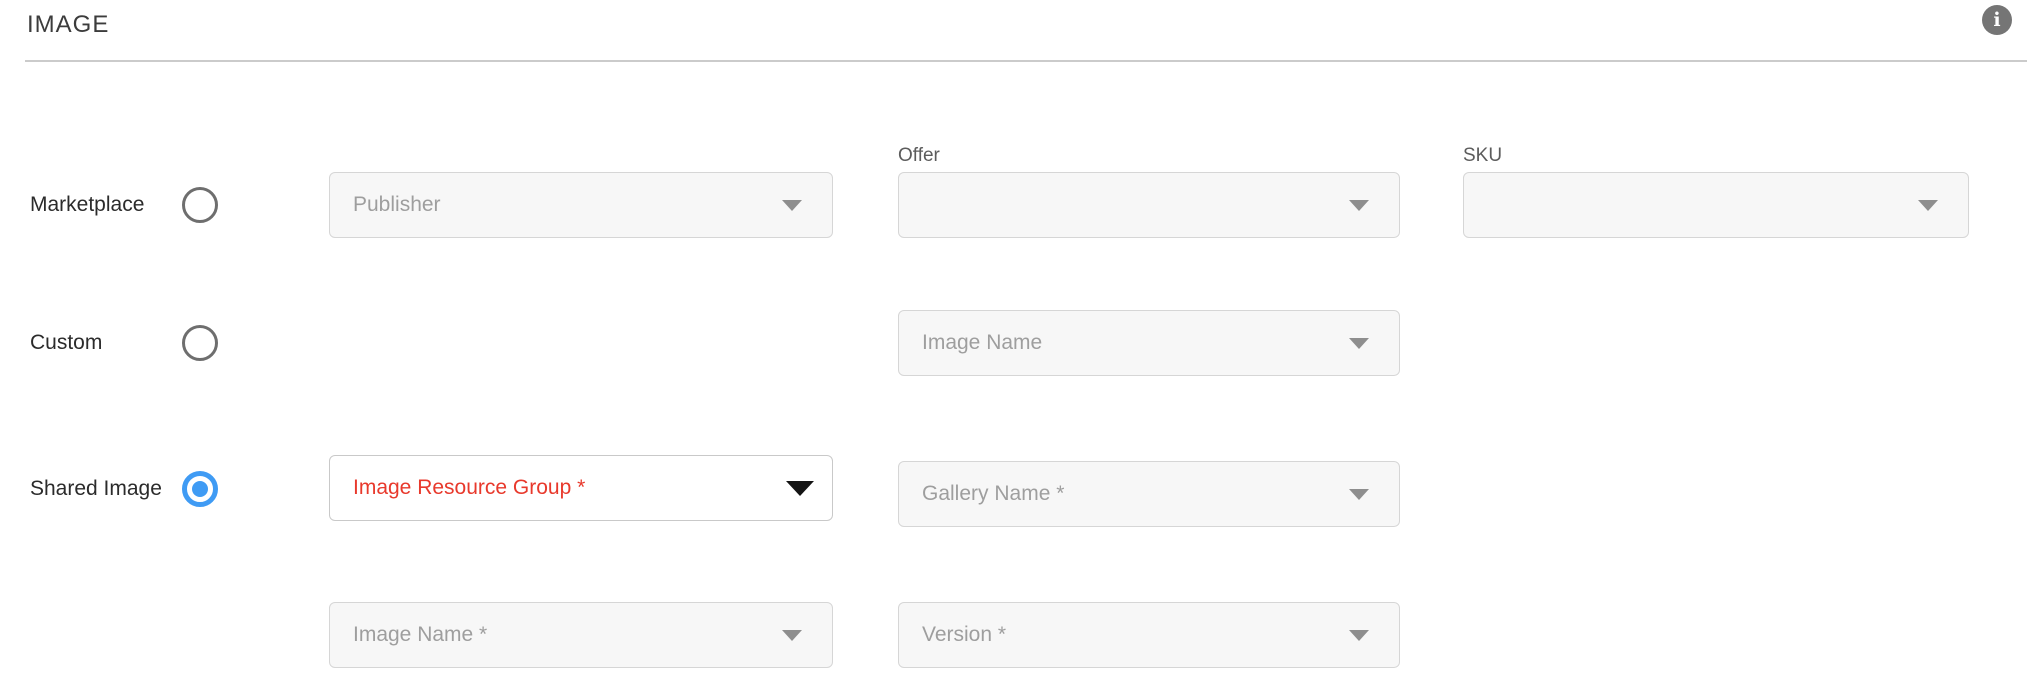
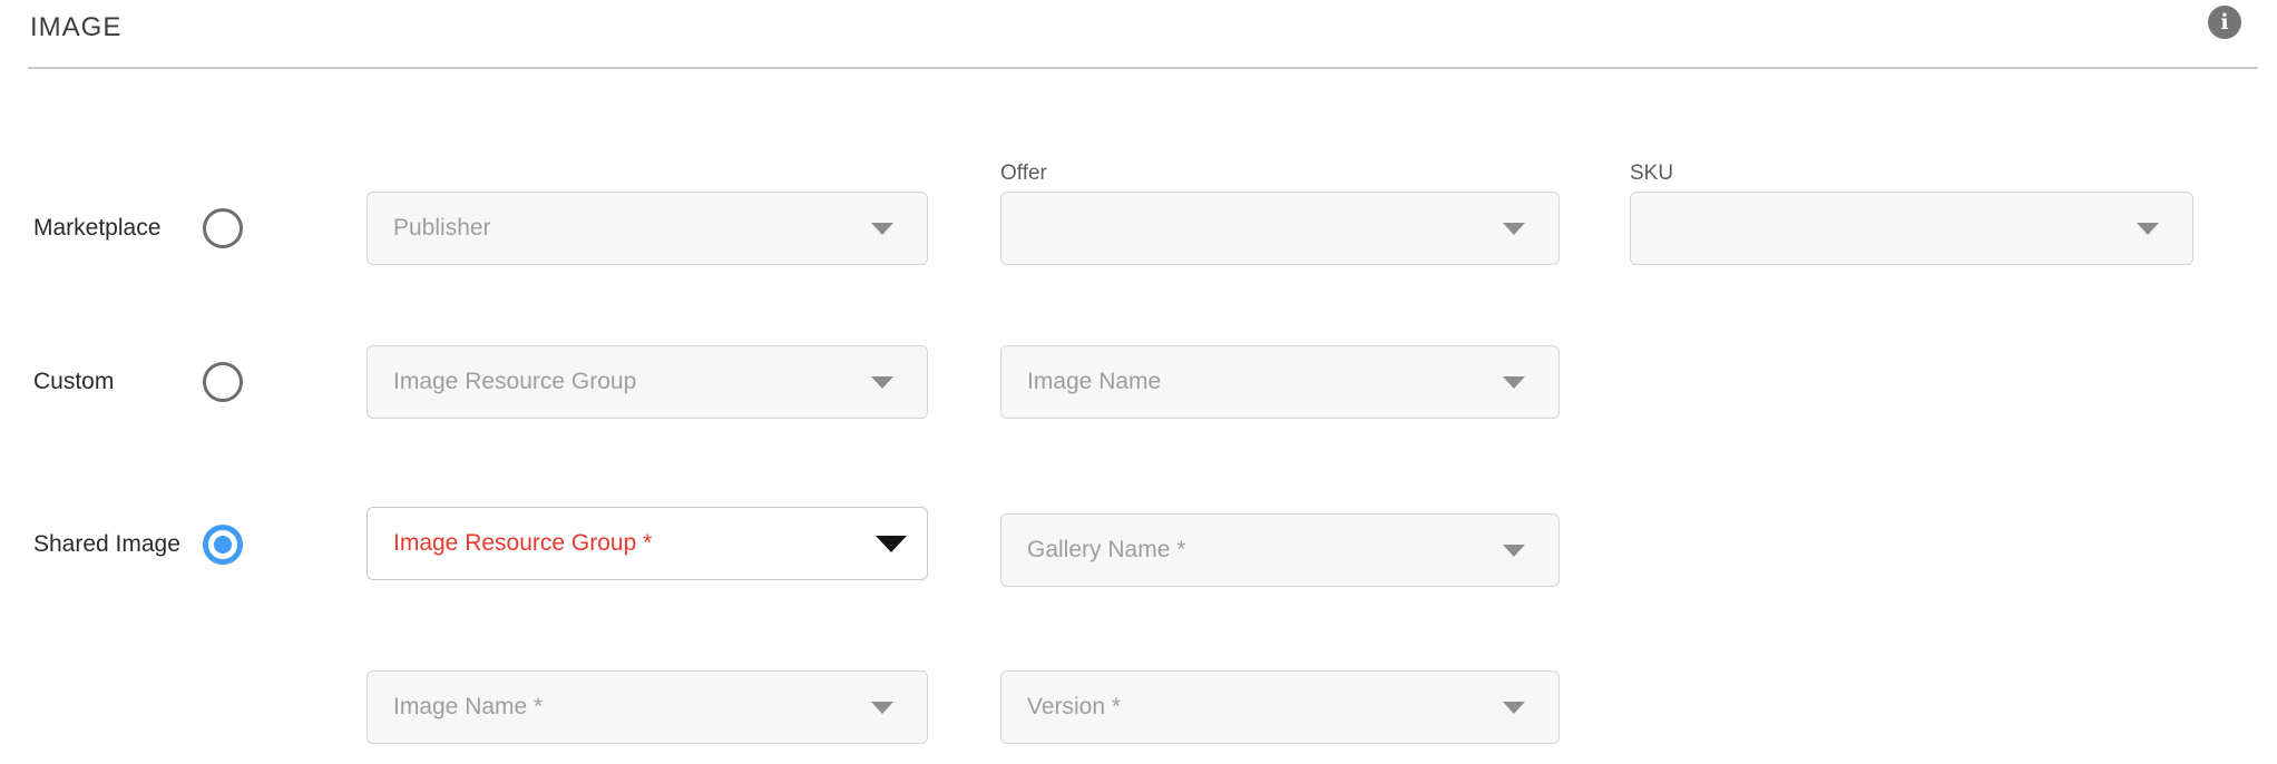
  IMAGE
  i
  Marketplace
  Custom
  Shared Image
  Publisher
  Offer
  SKU
+ Image Resource Group
  Image Name
  Image Resource Group *
  Gallery Name *
  Image Name *
  Version *
